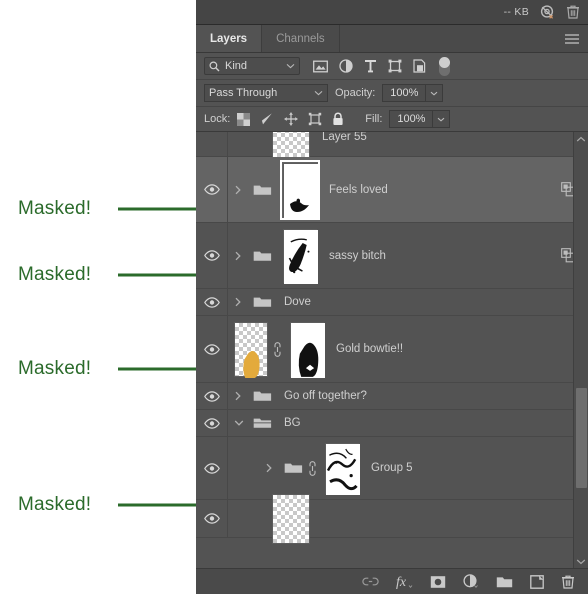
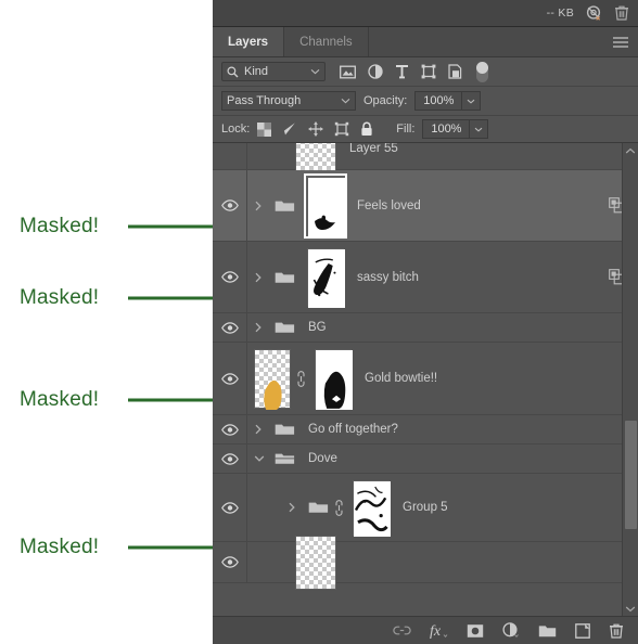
  Masked!
  Masked!
  Masked!
  Masked!
  -- KB
  Layers
  Channels
  Kind
  Pass Through
  Opacity:
  100%
  Lock:
  Fill:
  100%
  Layer 55
  Feels loved
  sassy bitch
- Dove
+ BG
  Gold bowtie!!
  Go off together?
- BG
+ Dove
  Group 5
  fx
